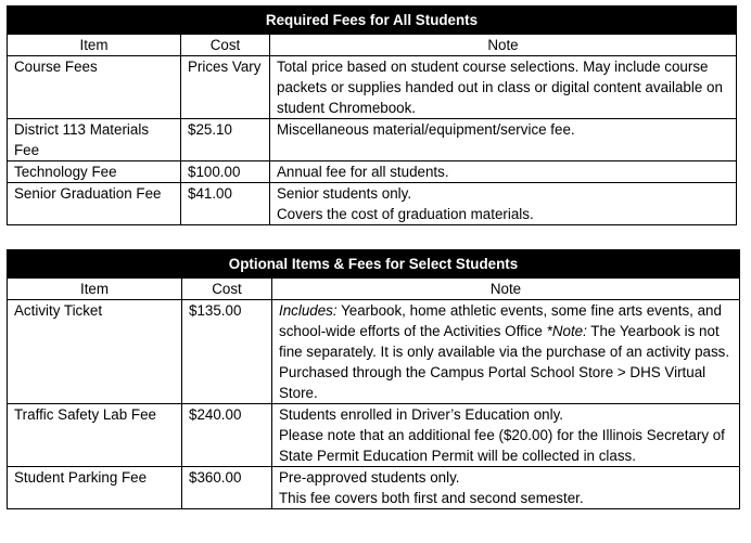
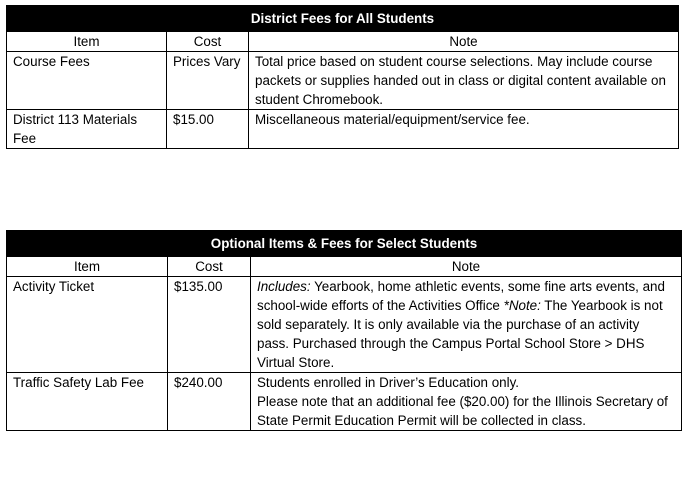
- Required Fees for All Students
+ District Fees for All Students
  Item	Cost	Note
  Course Fees	Prices Vary	Total price based on student course selections. May include course packets or supplies handed out in class or digital content available on student Chromebook.
- District 113 Materials Fee	$25.10	Miscellaneous material/equipment/service fee.
+ District 113 Materials Fee	$15.00	Miscellaneous material/equipment/service fee.
- Technology Fee	$100.00	Annual fee for all students.
- Senior Graduation Fee	$41.00	Senior students only. Covers the cost of graduation materials.
  Optional Items & Fees for Select Students
  Item	Cost	Note
- Activity Ticket	$135.00	Includes: Yearbook, home athletic events, some fine arts events, and school-wide efforts of the Activities Office *Note: The Yearbook is not fine separately. It is only available via the purchase of an activity pass. Purchased through the Campus Portal School Store > DHS Virtual Store.
+ Activity Ticket	$135.00	Includes: Yearbook, home athletic events, some fine arts events, and school-wide efforts of the Activities Office *Note: The Yearbook is not sold separately. It is only available via the purchase of an activity pass. Purchased through the Campus Portal School Store > DHS Virtual Store.
  Traffic Safety Lab Fee	$240.00	Students enrolled in Driver’s Education only. Please note that an additional fee ($20.00) for the Illinois Secretary of State Permit Education Permit will be collected in class.
- Student Parking Fee	$360.00	Pre-approved students only. This fee covers both first and second semester.
